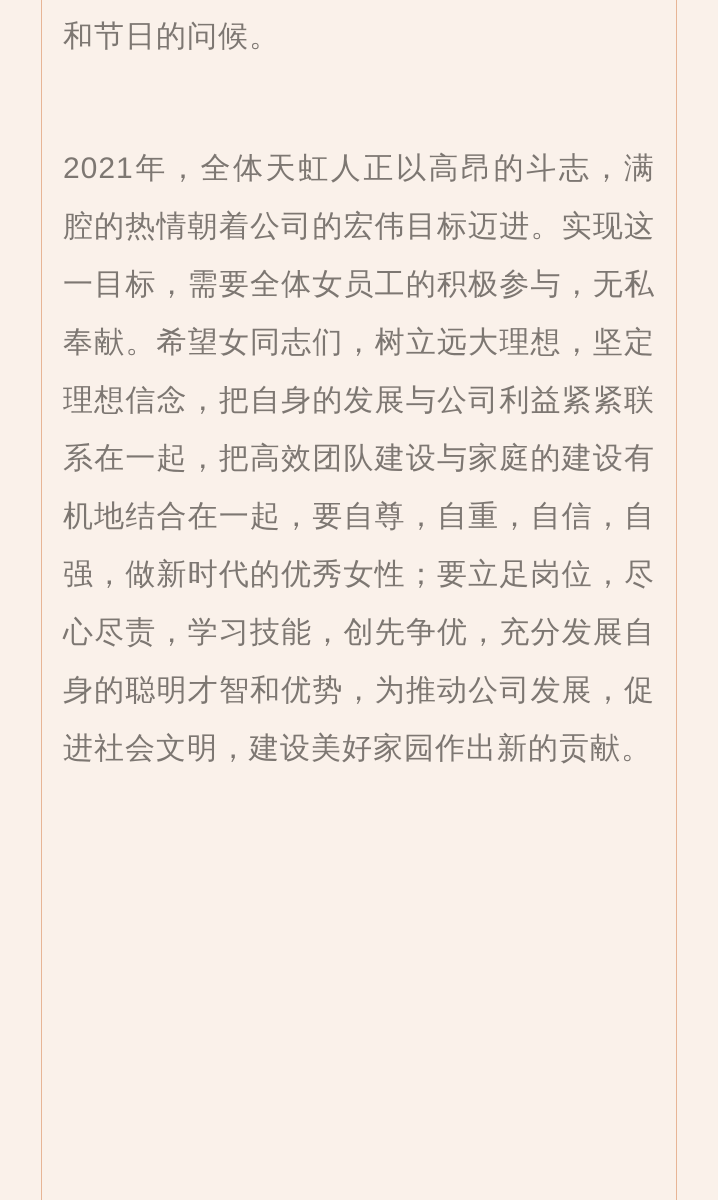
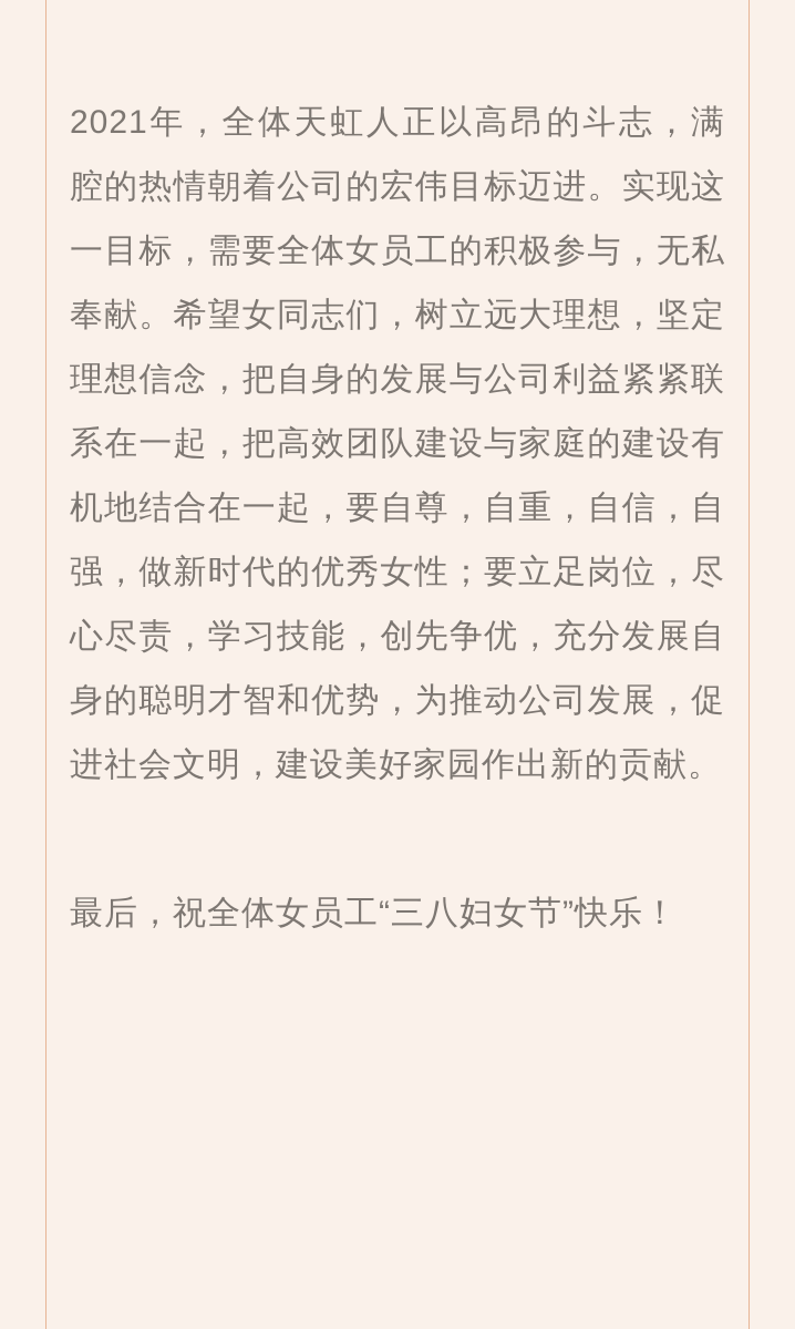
- 和节日的问候。
  2021年，全体天虹人正以高昂的斗志，满腔的热情朝着公司的宏伟目标迈进。实现这一目标，需要全体女员工的积极参与，无私奉献。希望女同志们，树立远大理想，坚定理想信念，把自身的发展与公司利益紧紧联系在一起，把高效团队建设与家庭的建设有机地结合在一起，要自尊，自重，自信，自强，做新时代的优秀女性；要立足岗位，尽心尽责，学习技能，创先争优，充分发展自身的聪明才智和优势，为推动公司发展，促进社会文明，建设美好家园作出新的贡献。
+ 最后，祝全体女员工“三八妇女节”快乐！
